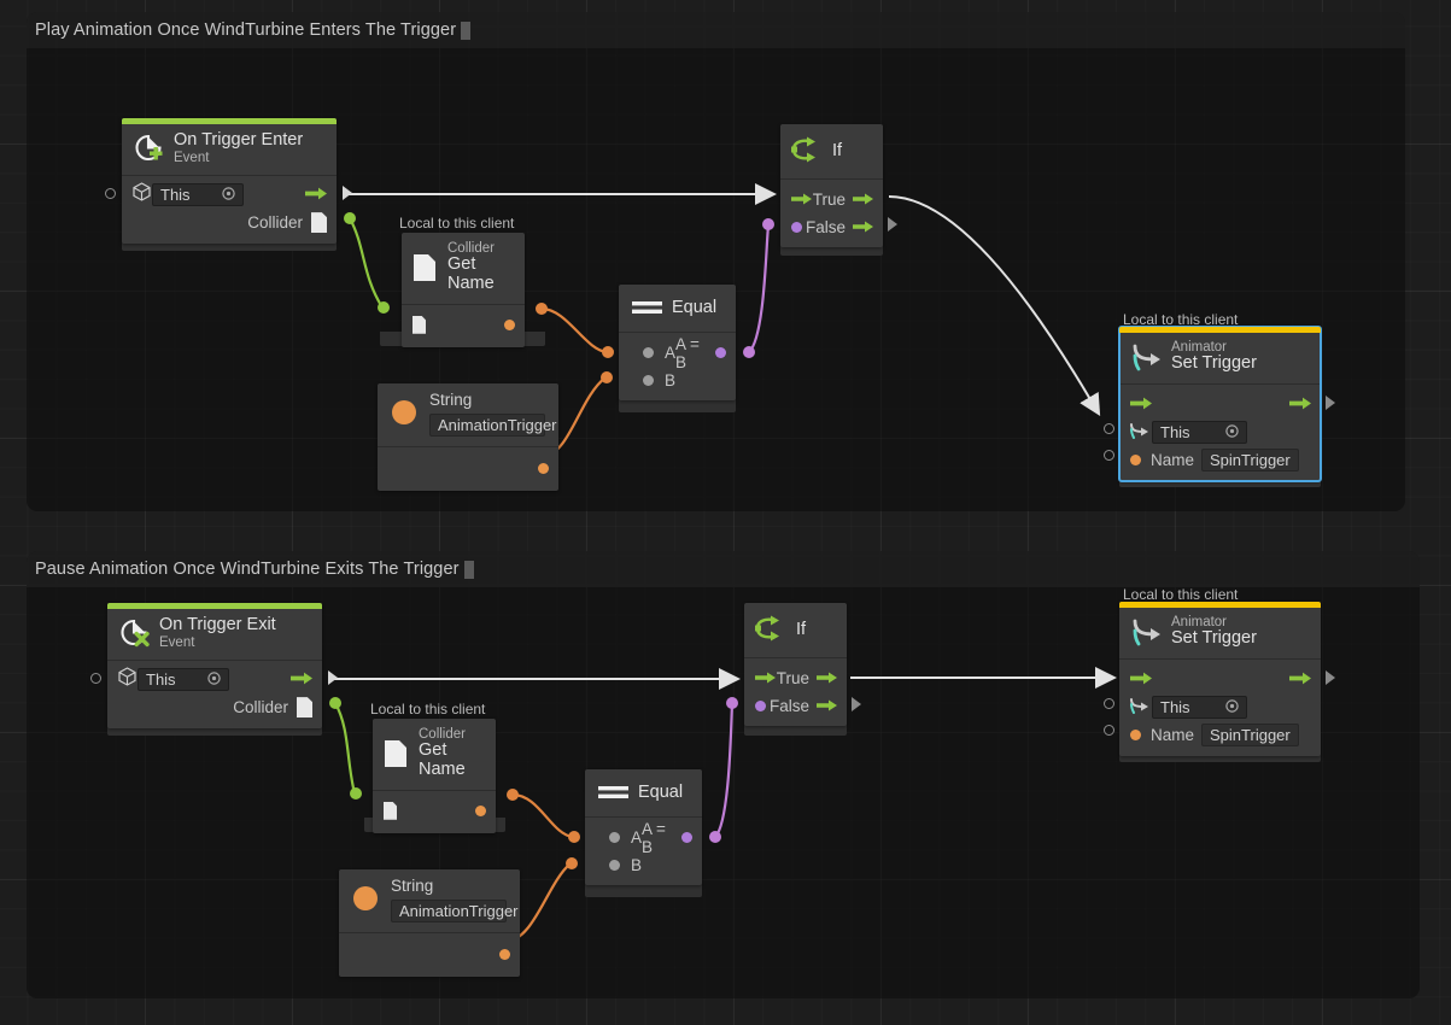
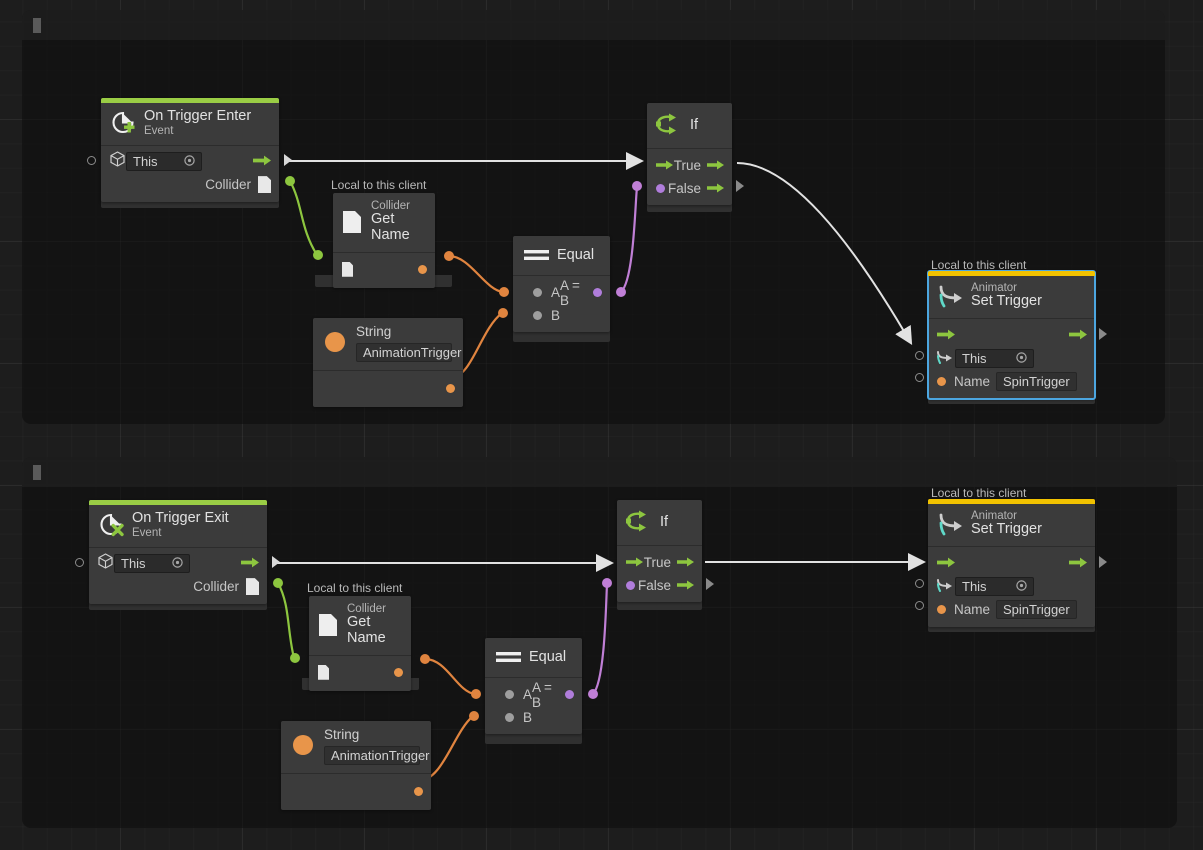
- Play Animation Once WindTurbine Enters The Trigger
- Pause Animation Once WindTurbine Exits The Trigger
  On Trigger Enter
  Event
  This
  Collider
  Local to this client
  Collider
  Get Name
  Equal
  A
  A = B
  B
  String
  AnimationTrigger
  If
  True
  False
  Local to this client
  Animator
  Set Trigger
  This
  Name
  SpinTrigger
  On Trigger Exit
  Event
  This
  Collider
  Local to this client
  Collider
  Get Name
  Equal
  A
  A = B
  B
  String
  AnimationTrigger
  If
  True
  False
  Local to this client
  Animator
  Set Trigger
  This
  Name
  SpinTrigger
